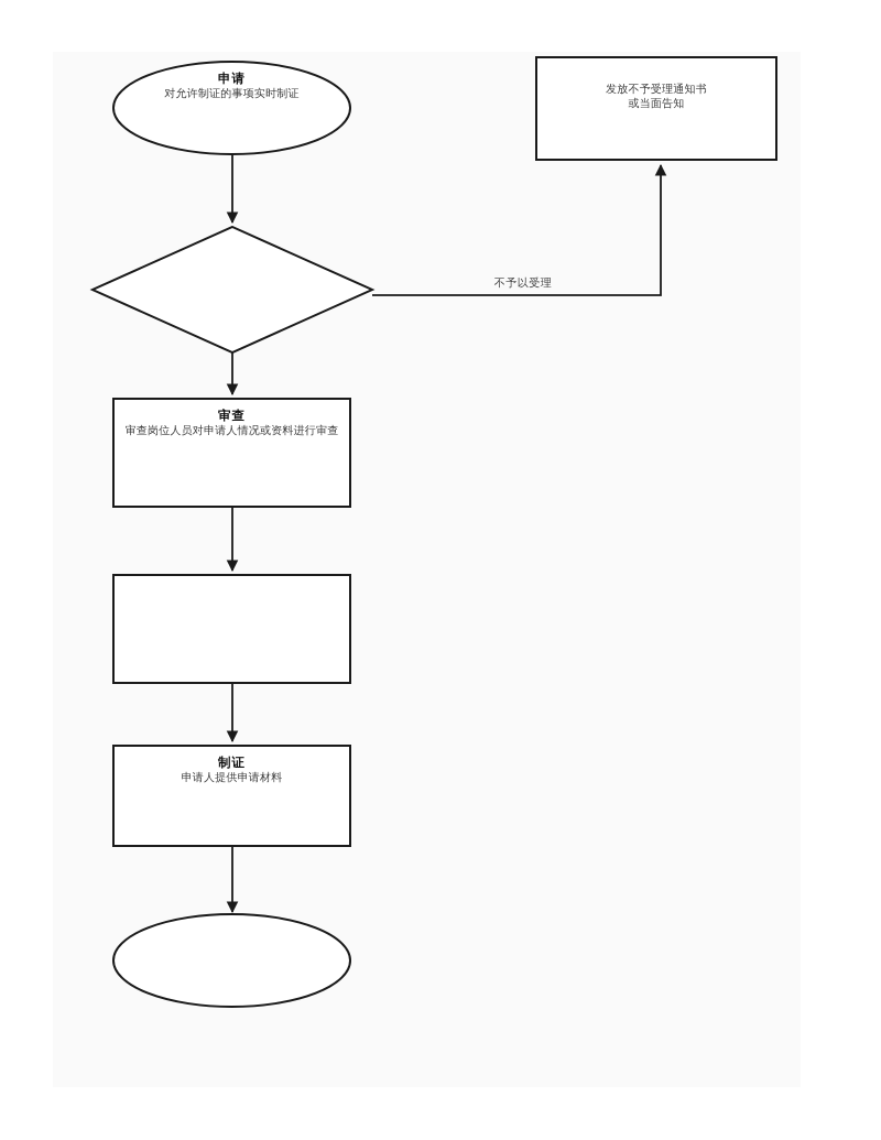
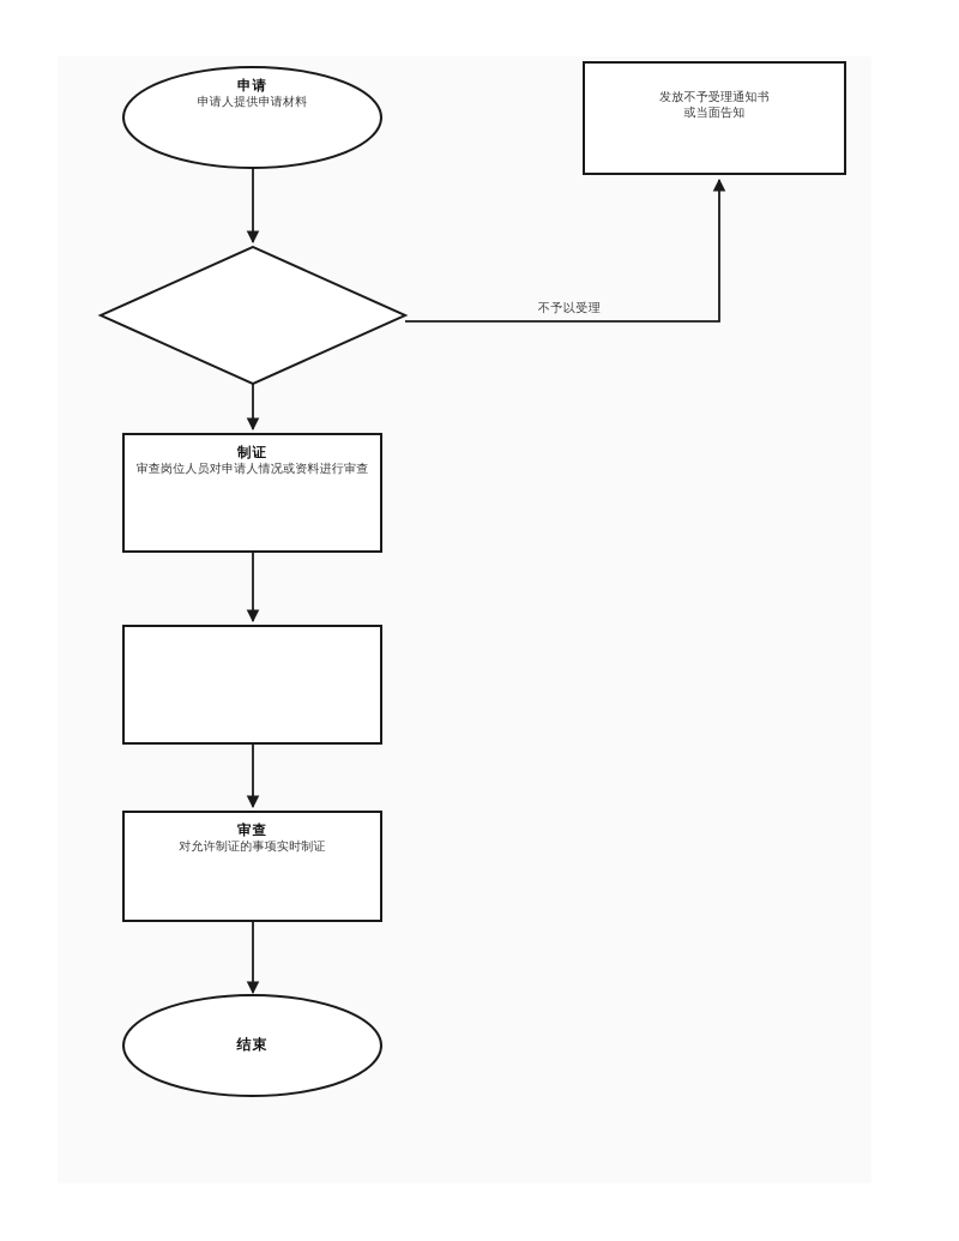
  申请
- 对允许制证的事项实时制证
+ 申请人提供申请材料
  发放不予受理通知书
  或当面告知
  不予以受理
- 审查
+ 制证
  审查岗位人员对申请人情况或资料进行审查
- 制证
+ 审查
- 申请人提供申请材料
+ 对允许制证的事项实时制证
+ 结束
